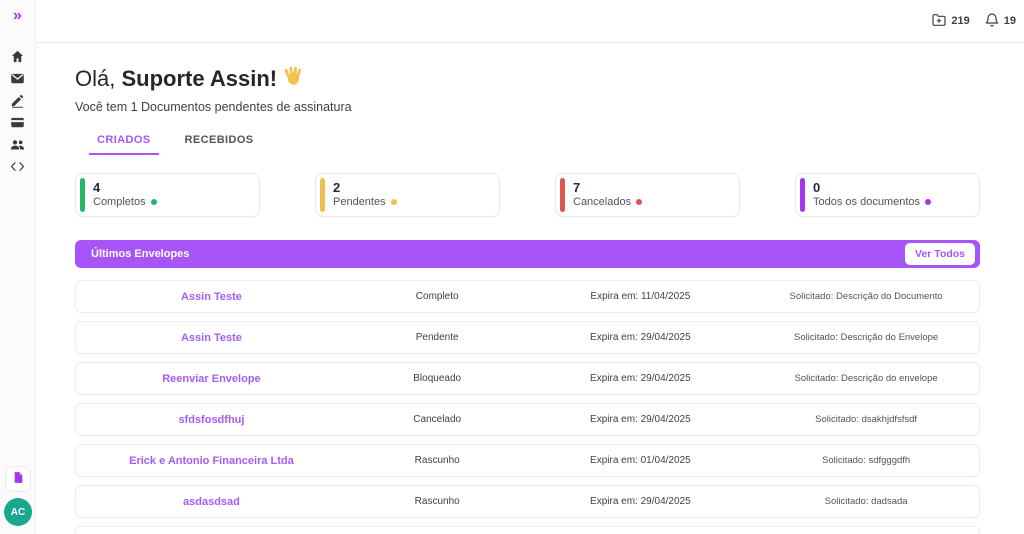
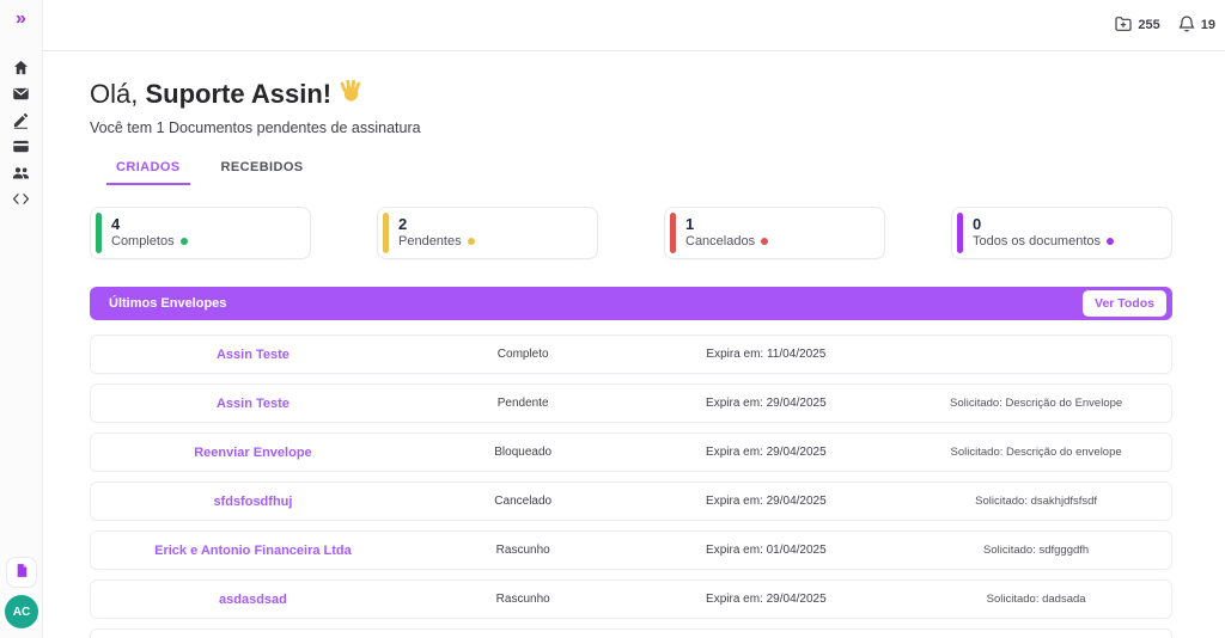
  »
  AC
- 219
+ 255
  19
  Olá, Suporte Assin!
  Você tem 1 Documentos pendentes de assinatura
  CRIADOS
  RECEBIDOS
  4
  Completos
  2
  Pendentes
- 7
+ 1
  Cancelados
  0
  Todos os documentos
  Últimos Envelopes
  Ver Todos
  Assin Teste
  Completo
  Expira em: 11/04/2025
- Solicitado: Descrição do Documento
  Assin Teste
  Pendente
  Expira em: 29/04/2025
  Solicitado: Descrição do Envelope
  Reenviar Envelope
  Bloqueado
  Expira em: 29/04/2025
  Solicitado: Descrição do envelope
  sfdsfosdfhuj
  Cancelado
  Expira em: 29/04/2025
  Solicitado: dsakhjdfsfsdf
  Erick e Antonio Financeira Ltda
  Rascunho
  Expira em: 01/04/2025
  Solicitado: sdfgggdfh
  asdasdsad
  Rascunho
  Expira em: 29/04/2025
  Solicitado: dadsada
